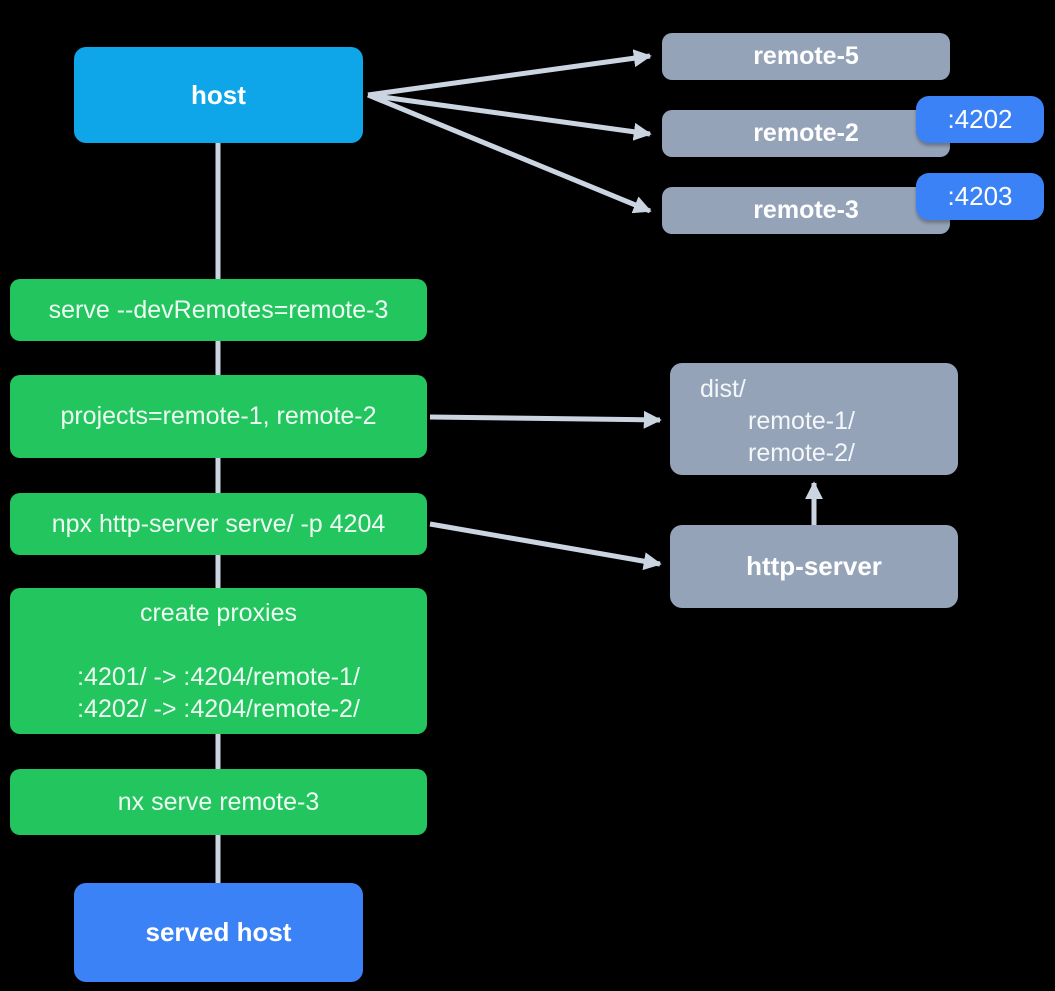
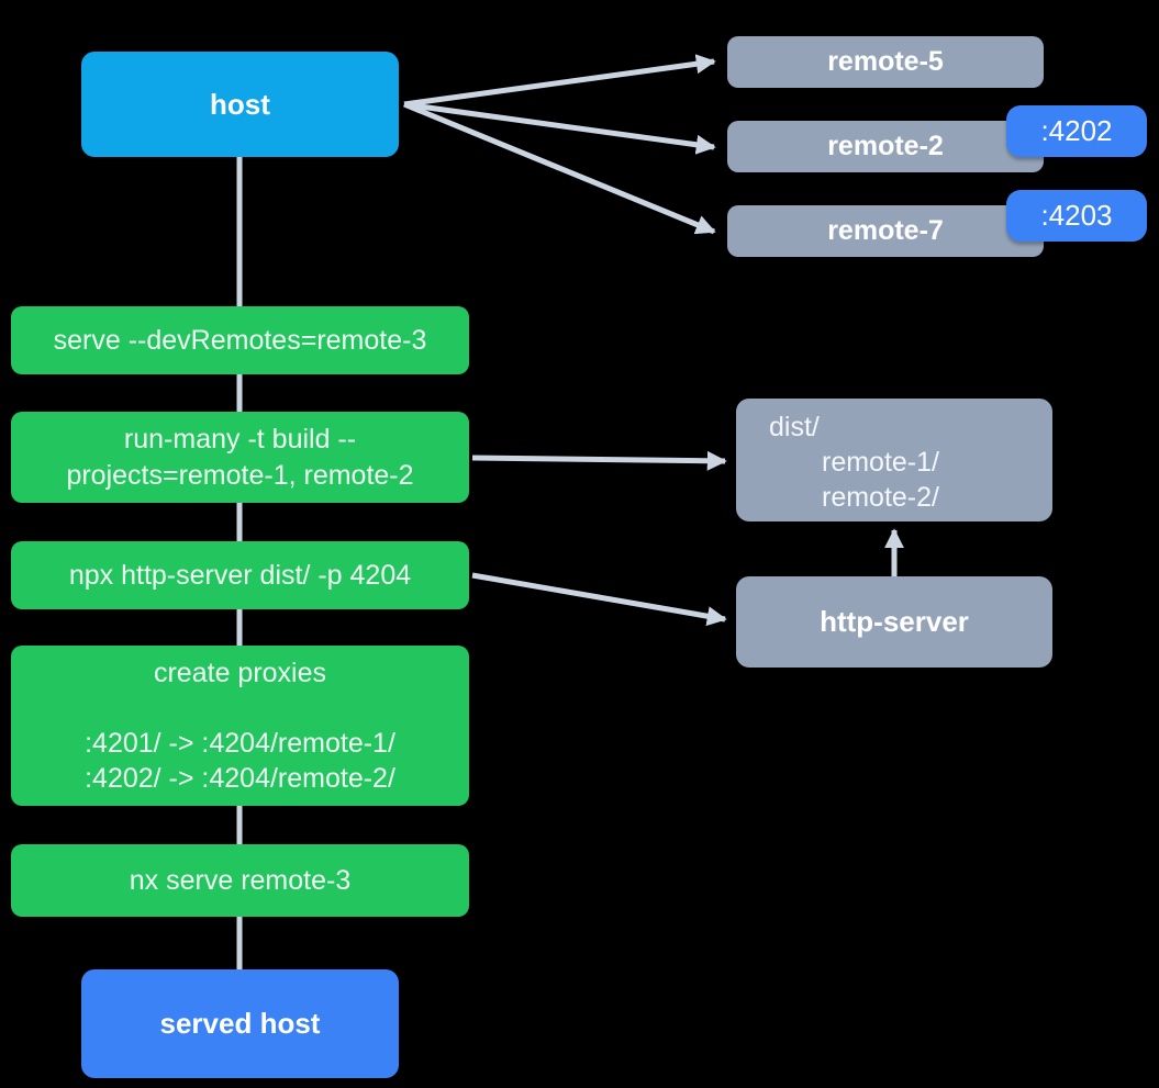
  host
  remote-5
  remote-2
  :4202
- remote-3
+ remote-7
  :4203
  serve --devRemotes=remote-3
+ run-many -t build --
  projects=remote-1, remote-2
- npx http-server serve/ -p 4204
+ npx http-server dist/ -p 4204
  create proxies
  :4201/ -> :4204/remote-1/
  :4202/ -> :4204/remote-2/
  nx serve remote-3
  dist/
  remote-1/
  remote-2/
  http-server
  served host
